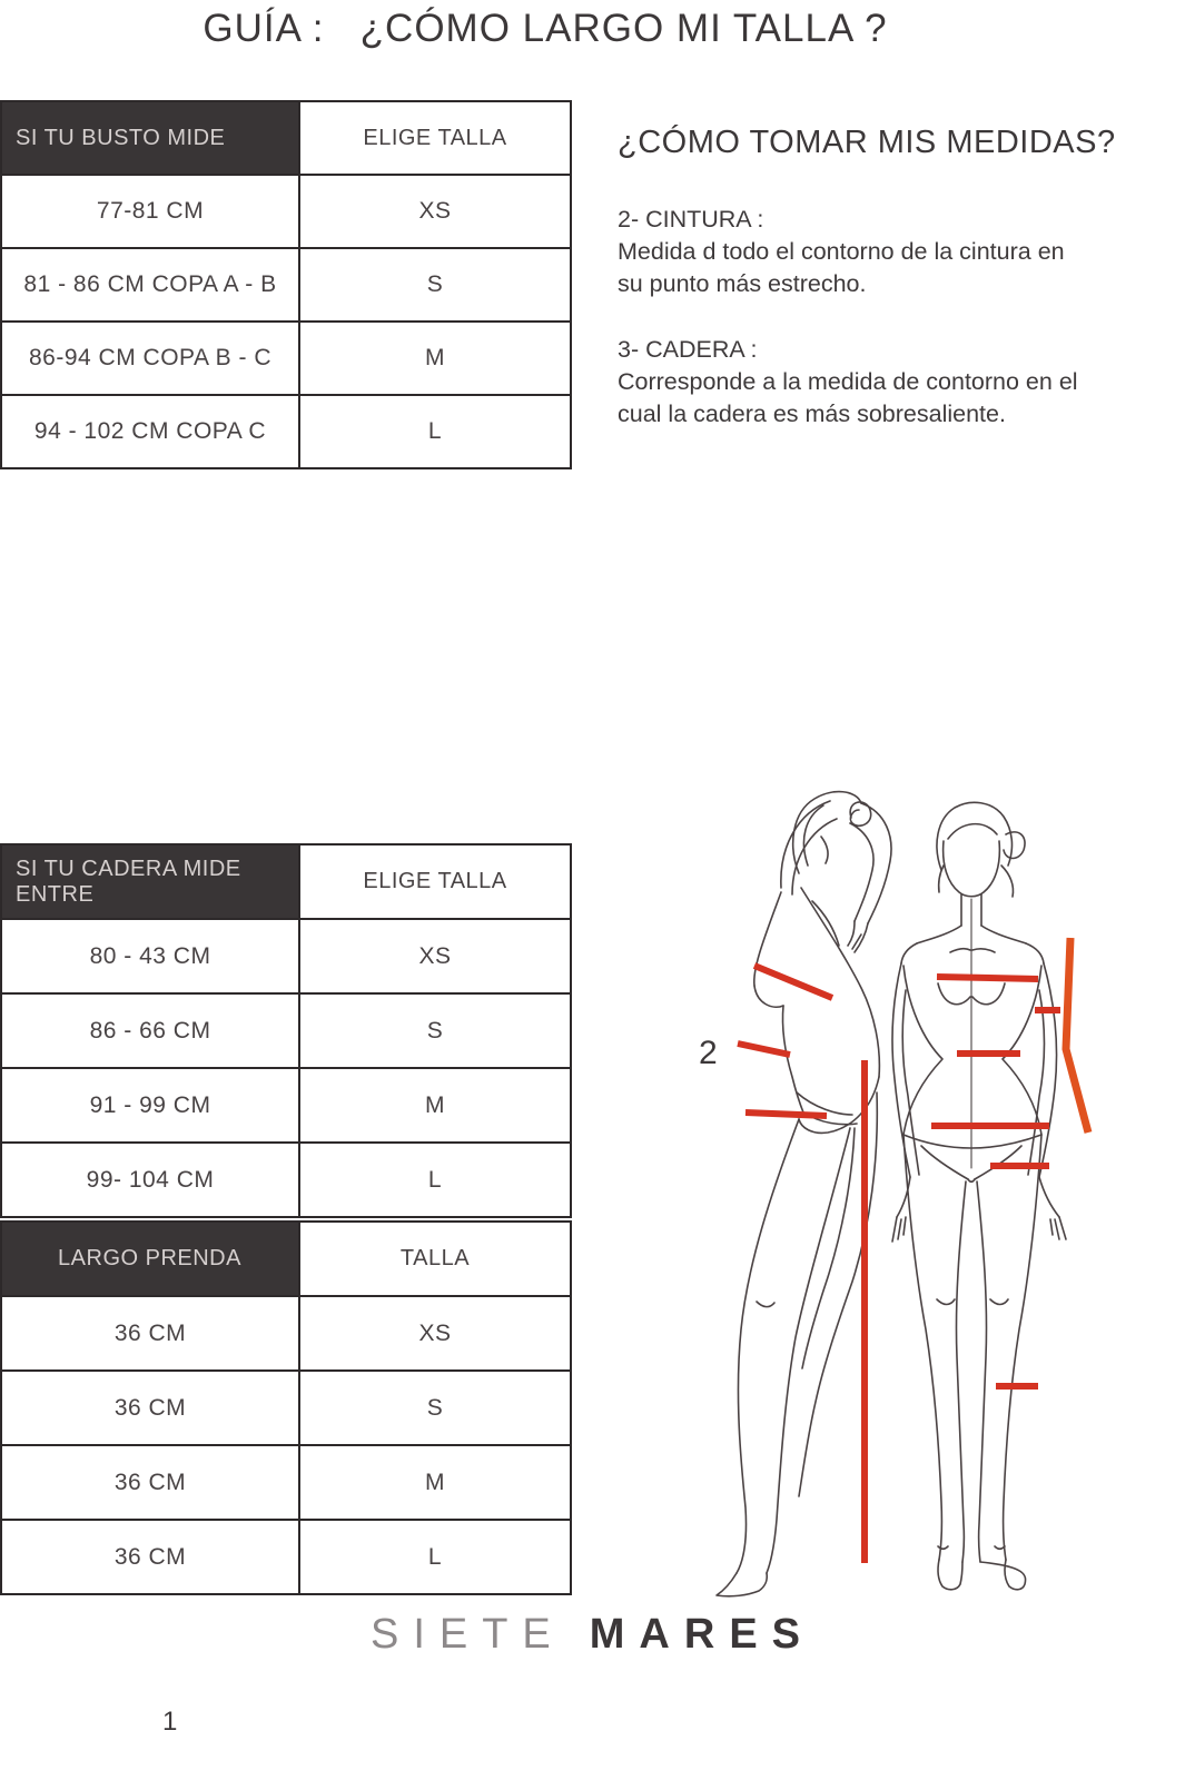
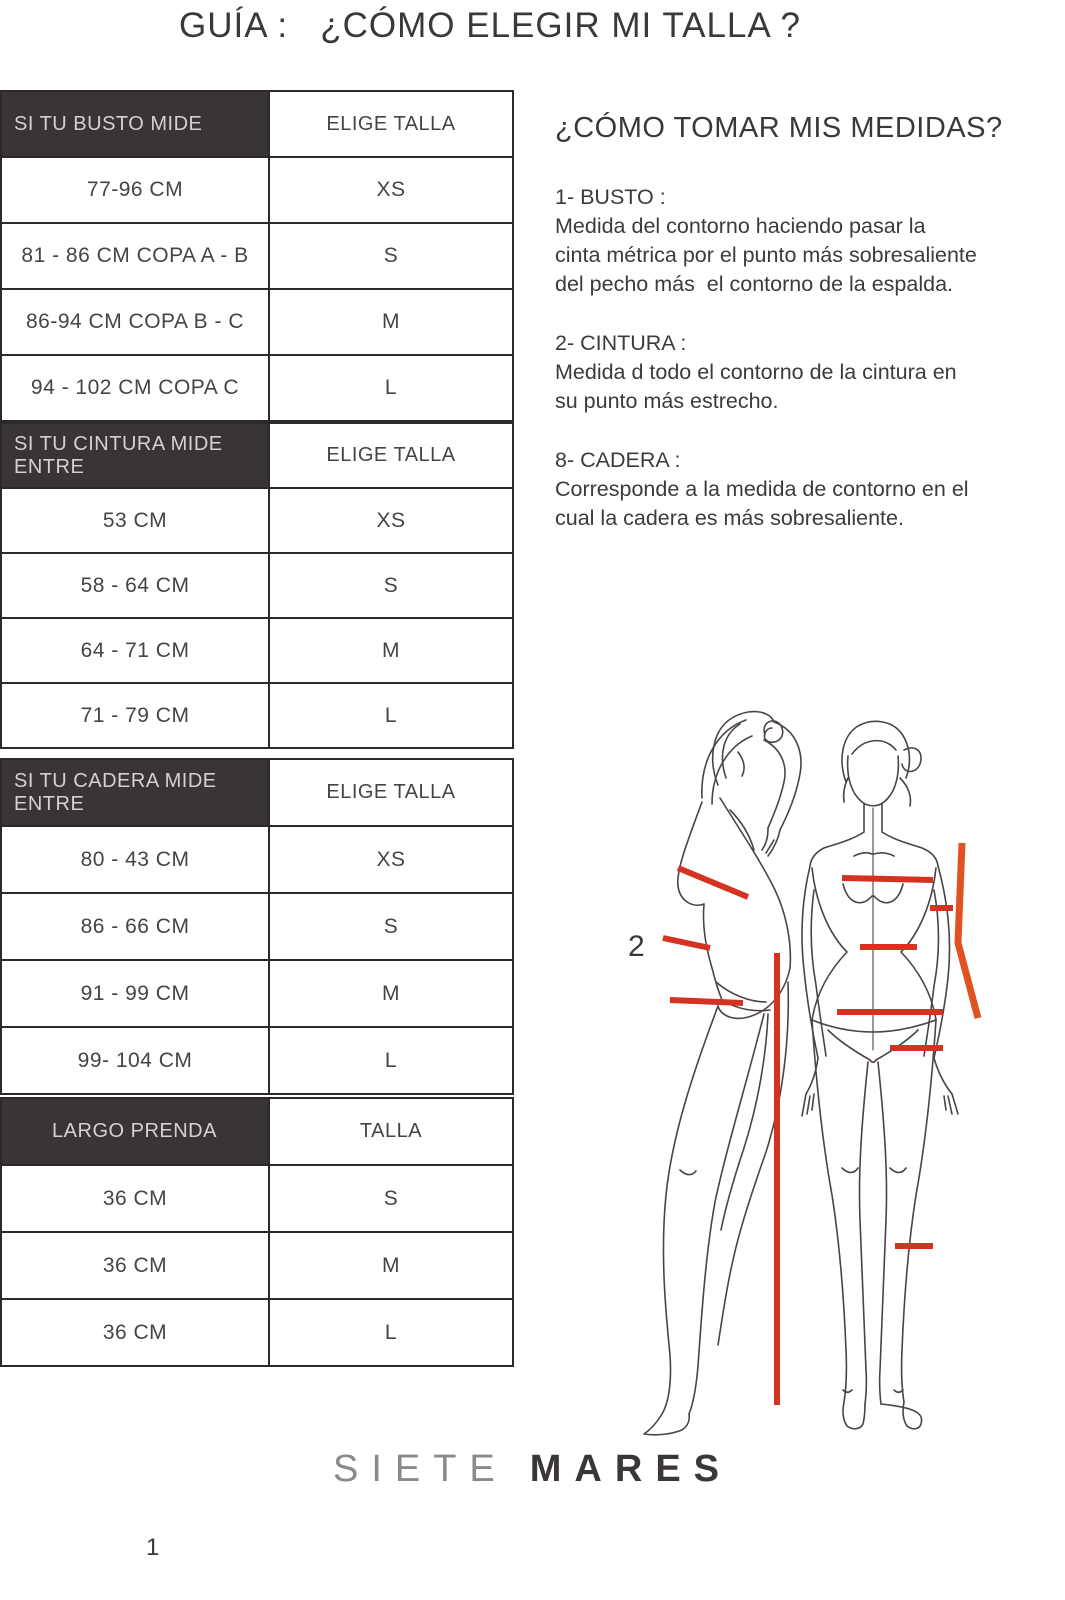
- GUÍA : ¿CÓMO LARGO MI TALLA ?
+ GUÍA : ¿CÓMO ELEGIR MI TALLA ?
  SI TU BUSTO MIDE	ELIGE TALLA
- 77-81 CM	XS
+ 77-96 CM	XS
  81 - 86 CM COPA A - B	S
  86-94 CM COPA B - C	M
  94 - 102 CM COPA C	L
+ SI TU CINTURA MIDE ENTRE	ELIGE TALLA
+ 53 CM	XS
+ 58 - 64 CM	S
+ 64 - 71 CM	M
+ 71 - 79 CM	L
  SI TU CADERA MIDE ENTRE	ELIGE TALLA
  80 - 43 CM	XS
  86 - 66 CM	S
  91 - 99 CM	M
  99- 104 CM	L
  LARGO PRENDA	TALLA
- 36 CM	XS
  36 CM	S
  36 CM	M
  36 CM	L
  ¿CÓMO TOMAR MIS MEDIDAS?
+ 1- BUSTO :
+ Medida del contorno haciendo pasar la
+ cinta métrica por el punto más sobresaliente
+ del pecho más el contorno de la espalda.
  2- CINTURA :
  Medida d todo el contorno de la cintura en
  su punto más estrecho.
- 3- CADERA :
+ 8- CADERA :
  Corresponde a la medida de contorno en el
  cual la cadera es más sobresaliente.
  2
  SIETE MARES
  1
